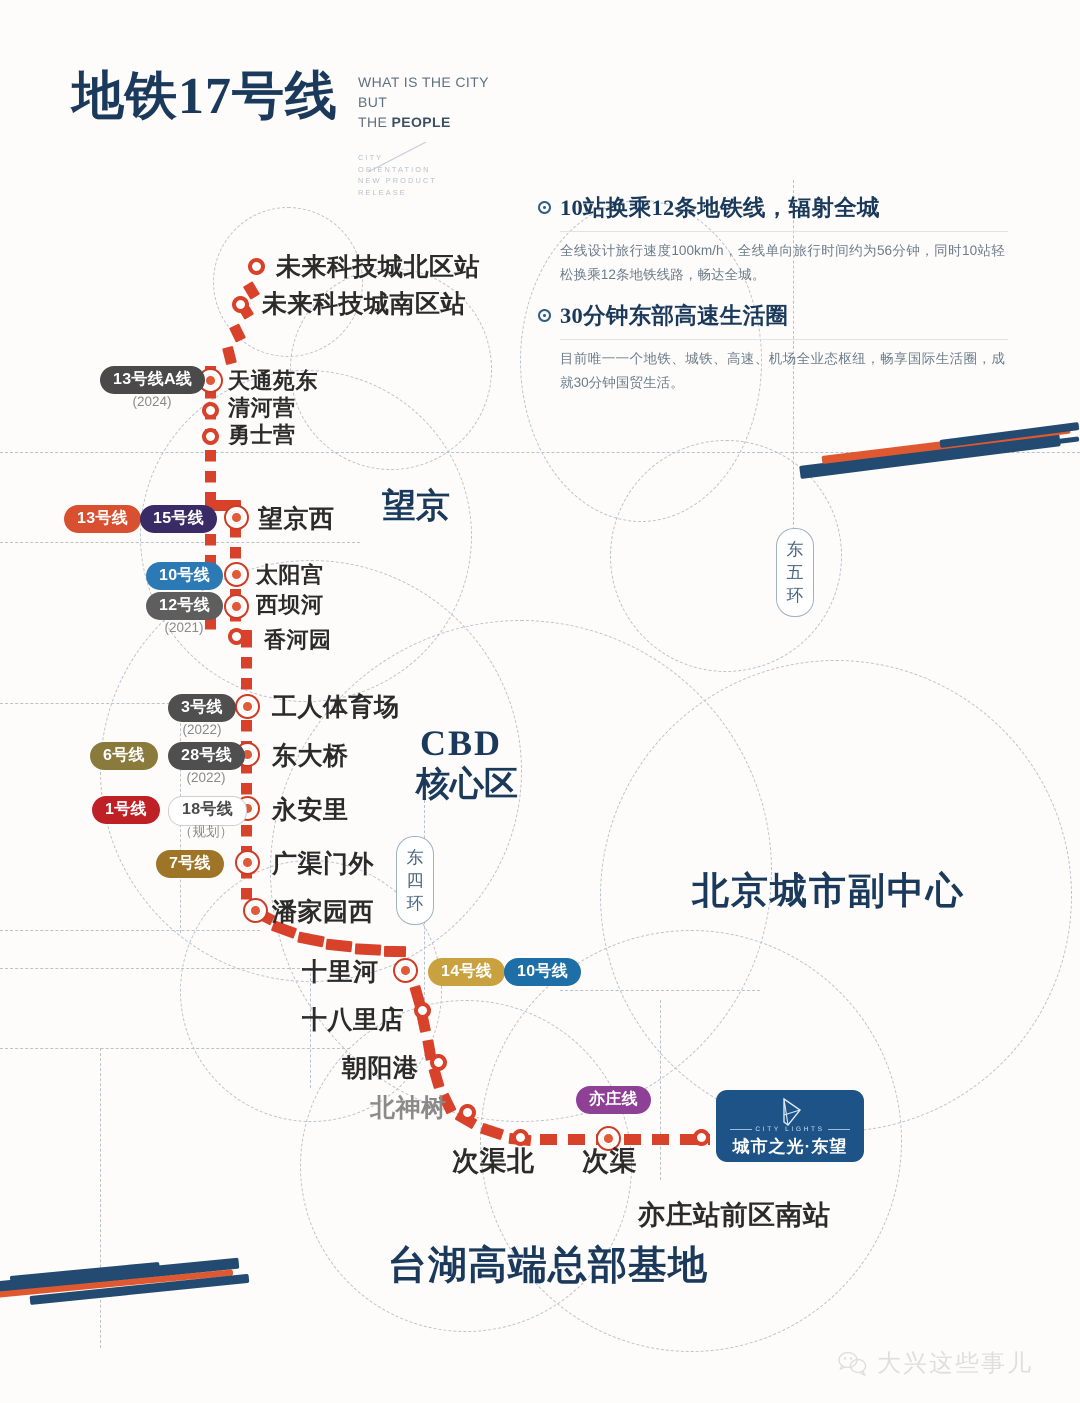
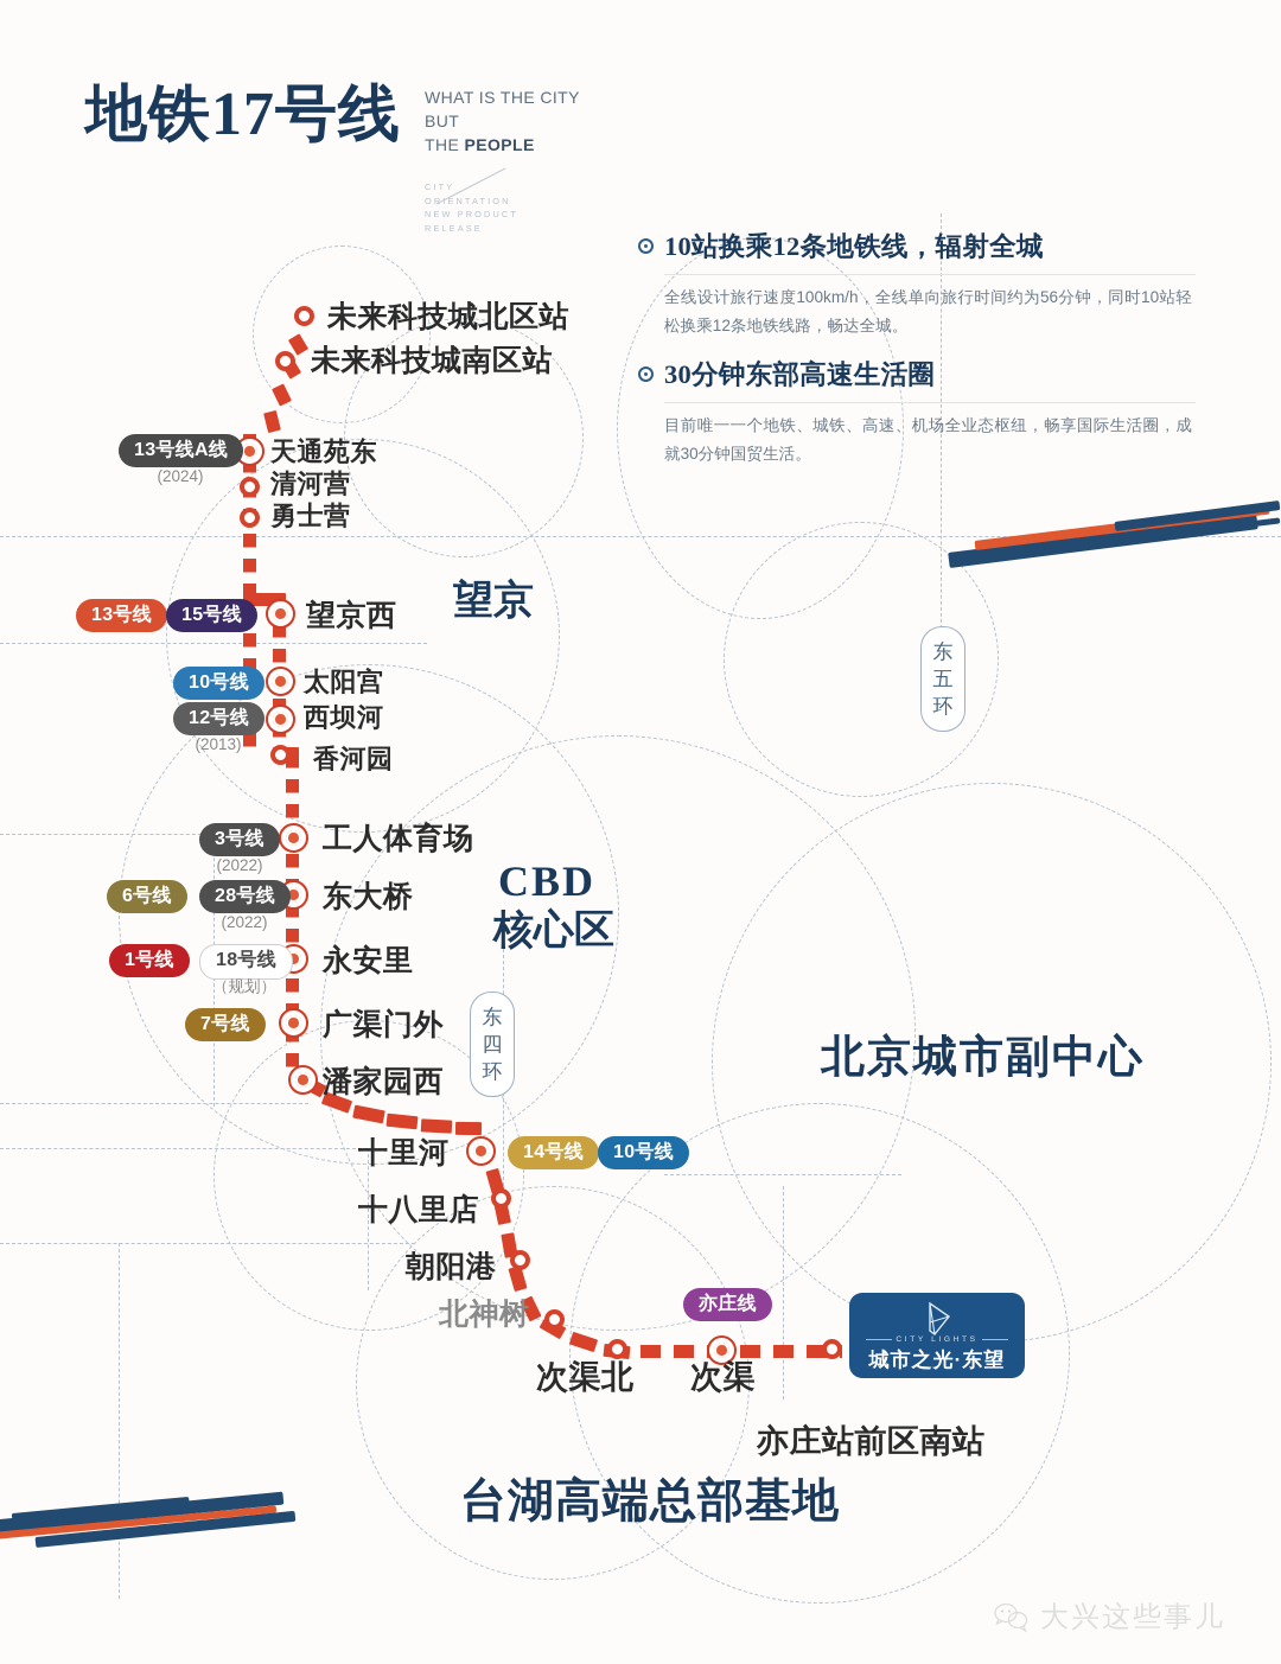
  地铁17号线
  WHAT IS THE CITY
  BUT
  THE PEOPLE
  CITY
  ORIENTATION
  NEW PRODUCT
  RELEASE
  10站换乘12条地铁线，辐射全城
  全线设计旅行速度100km/h，全线单向旅行时间约为56分钟，同时10站轻松换乘12条地铁线路，畅达全城。
  30分钟东部高速生活圈
  目前唯一一个地铁、城铁、高速、机场全业态枢纽，畅享国际生活圈，成就30分钟国贸生活。
  未来科技城北区站
  未来科技城南区站
  天通苑东
  清河营
  勇士营
  望京西
  太阳宫
  西坝河
  香河园
  工人体育场
  东大桥
  永安里
  广渠门外
  潘家园西
  十里河
  十八里店
  朝阳港
  北神树
  次渠北
  次渠
  亦庄站前区南站
  13号线A线
  (2024)
  13号线
  15号线
  10号线
  12号线
- (2021)
+ (2013)
  3号线
  (2022)
  6号线
  28号线
  (2022)
  1号线
  18号线
  （规划）
  7号线
  14号线
  10号线
  亦庄线
  东
  五
  环
  东
  四
  环
  望京
  CBD
  核心区
  北京城市副中心
  台湖高端总部基地
  城市之光·东望
  大兴这些事儿
